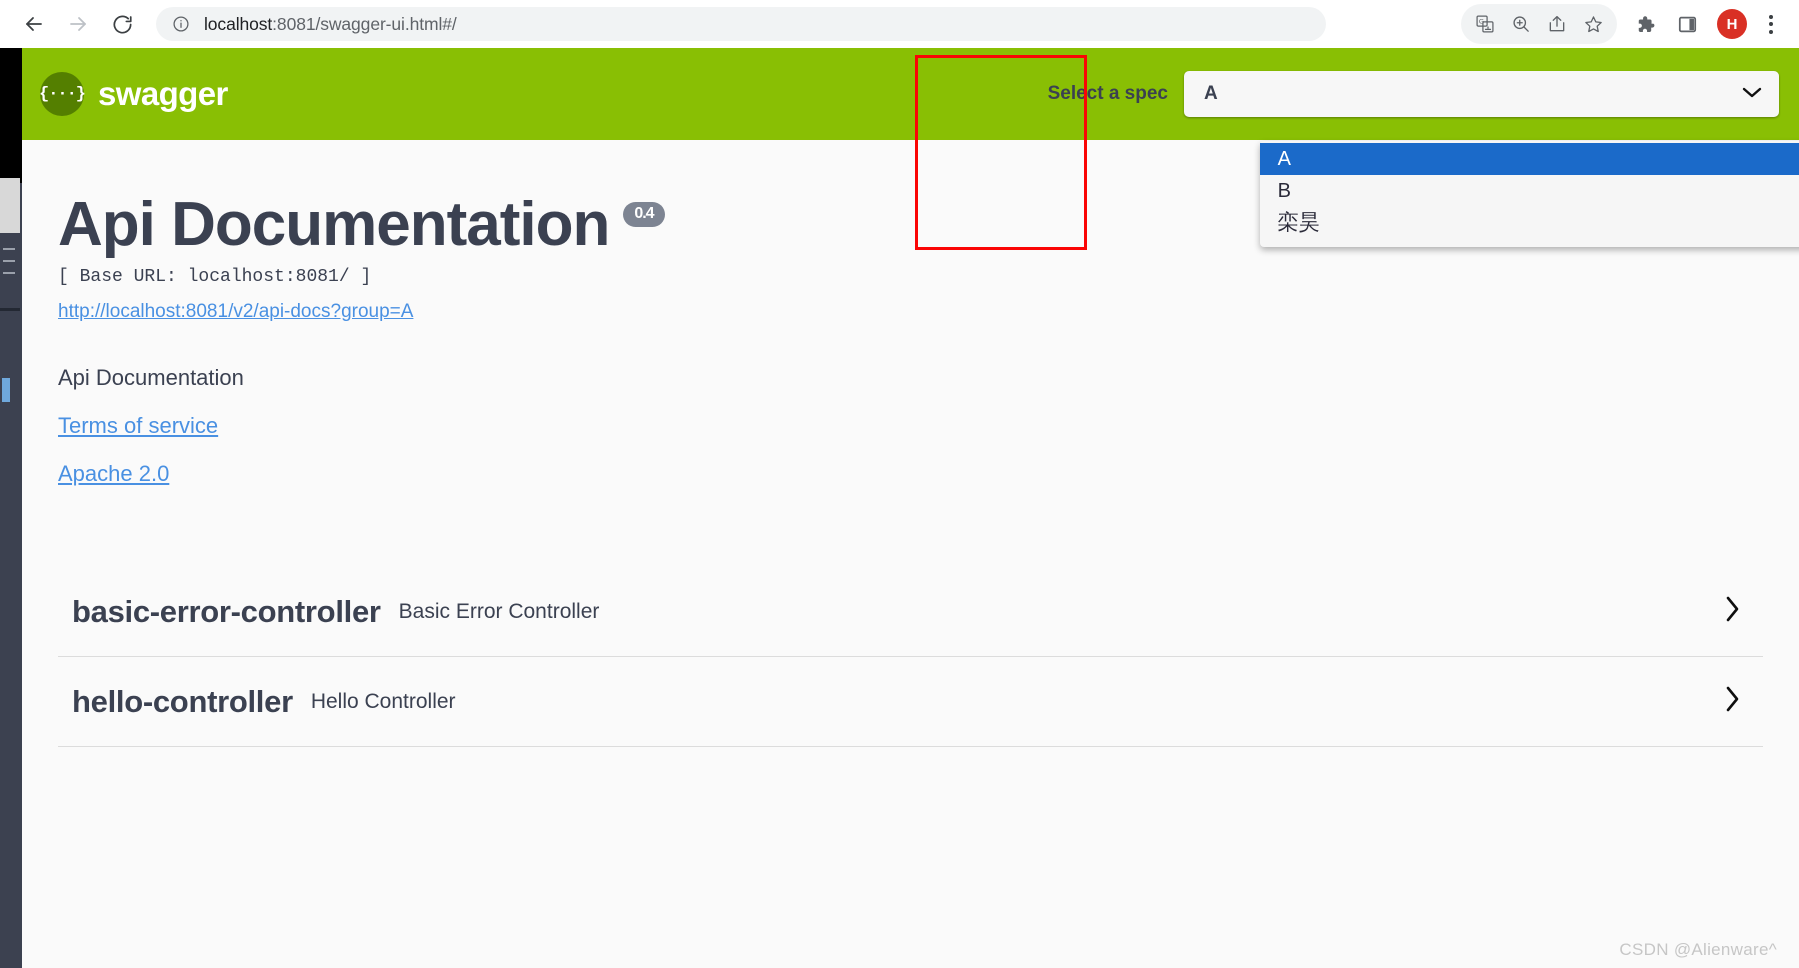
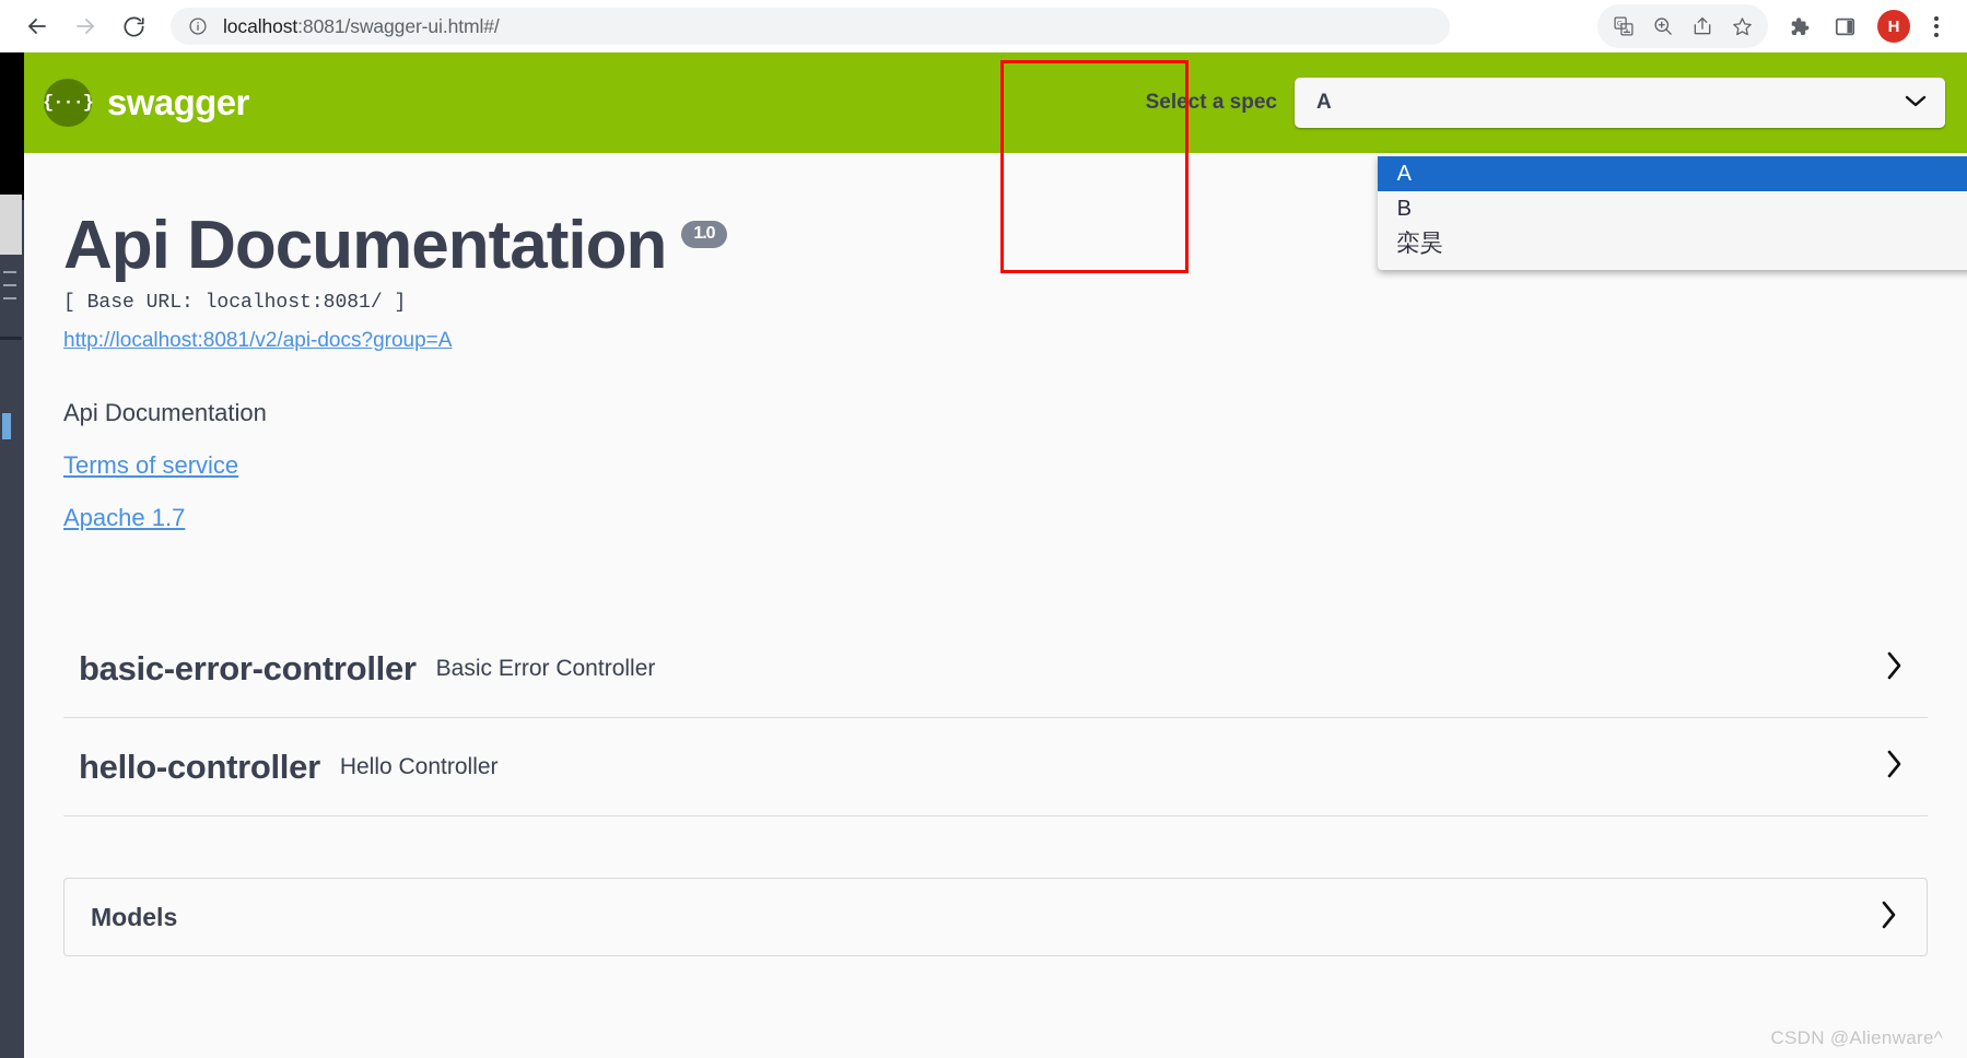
  localhost:8081/swagger-ui.html#/
  H
  {···}
  swagger
  Select a spec
  A
  A
  B
  栾昊
  Api Documentation
- 0.4
+ 1.0
  [ Base URL: localhost:8081/ ]
  http://localhost:8081/v2/api-docs?group=A
  Api Documentation
  Terms of service
- Apache 2.0
+ Apache 1.7
  basic-error-controller
  Basic Error Controller
  hello-controller
  Hello Controller
+ Models
  CSDN @Alienware^
